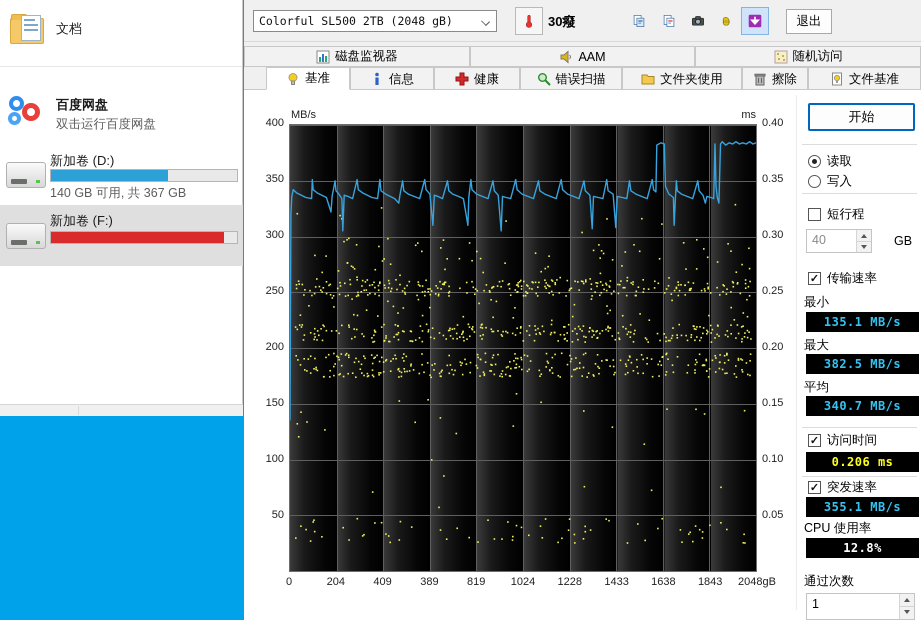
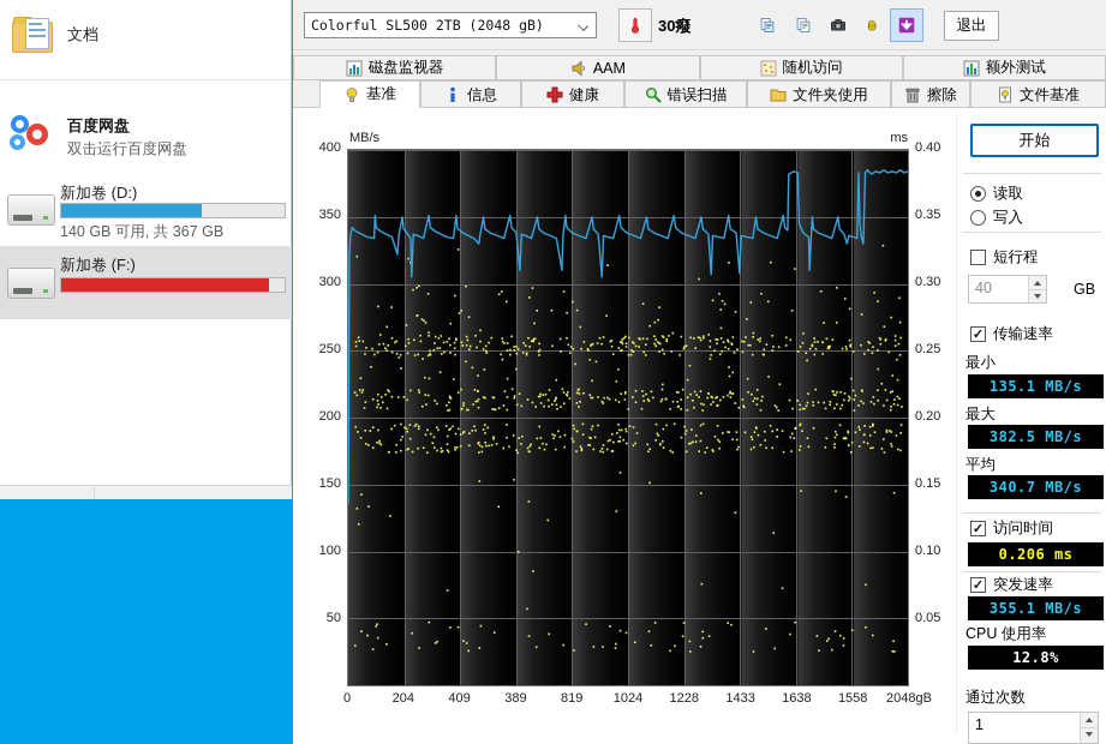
  文档
  百度网盘
  双击运行百度网盘
  新加卷 (D:)
  140 GB 可用, 共 367 GB
  新加卷 (F:)
  Colorful SL500 2TB (2048 gB)
  30癈
  退出
  磁盘监视器
  AAM
  随机访问
+ 额外测试
  基准
  信息
  健康
  错误扫描
  文件夹使用
  擦除
  文件基准
  MB/s
  ms
  400
  350
  300
  250
  200
  150
  100
  50
  0.40
  0.35
  0.30
  0.25
  0.20
  0.15
  0.10
  0.05
  0
  204
  409
  389
  819
  1024
  1228
  1433
  1638
- 1843
+ 1558
  2048gB
  开始
  读取
  写入
  短行程
  40
  GB
  ✓
  传输速率
  最小
  135.1 MB/s
  最大
  382.5 MB/s
  平均
  340.7 MB/s
  ✓
  访问时间
  0.206 ms
  ✓
  突发速率
  355.1 MB/s
  CPU 使用率
  12.8%
  通过次数
  1
